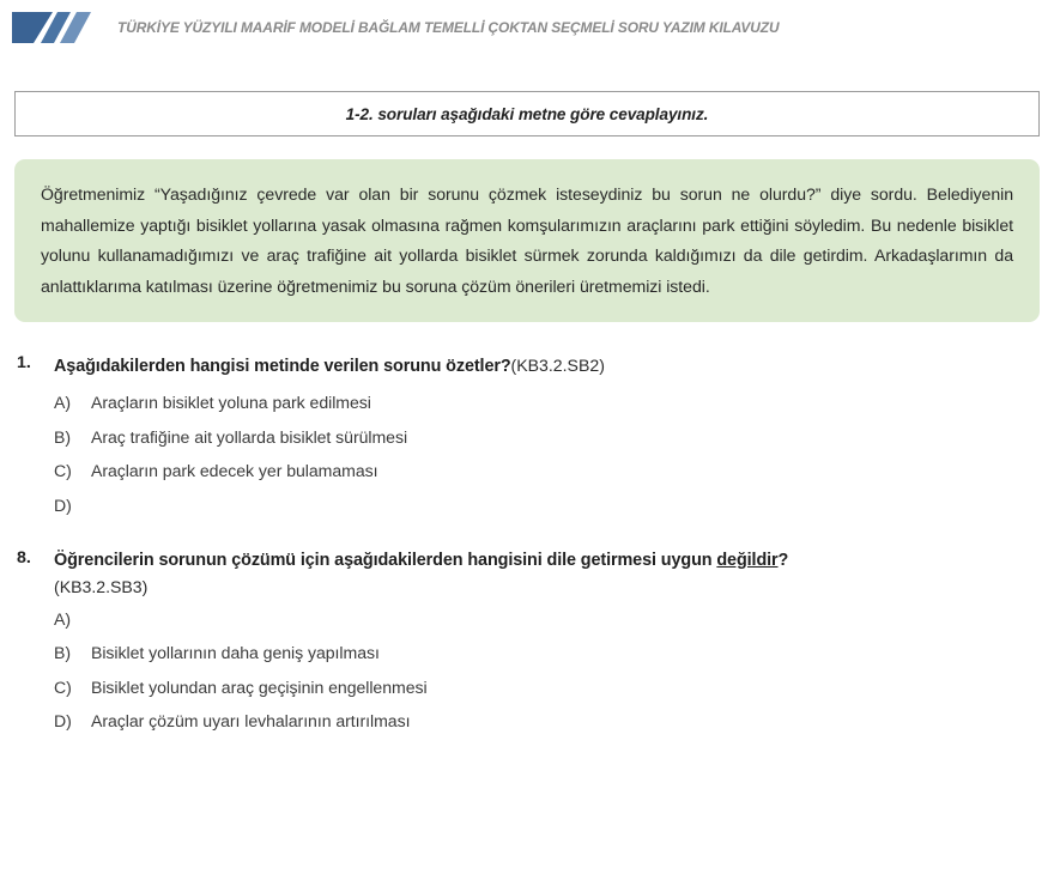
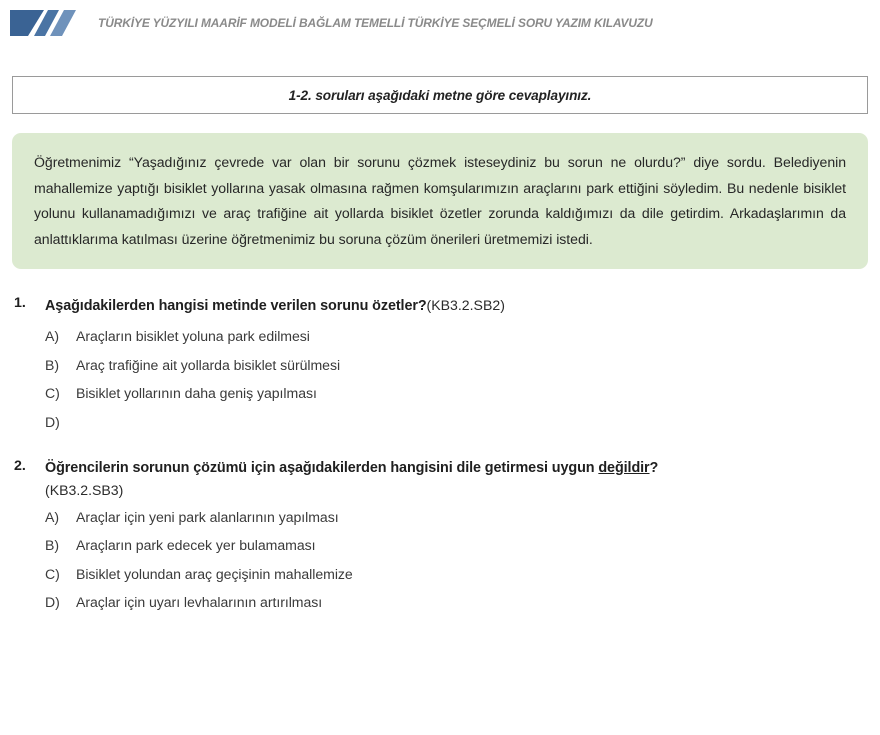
- TÜRKİYE YÜZYILI MAARİF MODELİ BAĞLAM TEMELLİ ÇOKTAN SEÇMELİ SORU YAZIM KILAVUZU
+ TÜRKİYE YÜZYILI MAARİF MODELİ BAĞLAM TEMELLİ TÜRKİYE SEÇMELİ SORU YAZIM KILAVUZU
  1-2. soruları aşağıdaki metne göre cevaplayınız.
- Öğretmenimiz “Yaşadığınız çevrede var olan bir sorunu çözmek isteseydiniz bu sorun ne olurdu?” diye sordu. Belediyenin mahallemize yaptığı bisiklet yollarına yasak olmasına rağmen komşularımızın araçlarını park ettiğini söyledim. Bu nedenle bisiklet yolunu kullanamadığımızı ve araç trafiğine ait yollarda bisiklet sürmek zorunda kaldığımızı da dile getirdim. Arkadaşlarımın da anlattıklarıma katılması üzerine öğretmenimiz bu soruna çözüm önerileri üretmemizi istedi.
+ Öğretmenimiz “Yaşadığınız çevrede var olan bir sorunu çözmek isteseydiniz bu sorun ne olurdu?” diye sordu. Belediyenin mahallemize yaptığı bisiklet yollarına yasak olmasına rağmen komşularımızın araçlarını park ettiğini söyledim. Bu nedenle bisiklet yolunu kullanamadığımızı ve araç trafiğine ait yollarda bisiklet özetler zorunda kaldığımızı da dile getirdim. Arkadaşlarımın da anlattıklarıma katılması üzerine öğretmenimiz bu soruna çözüm önerileri üretmemizi istedi.
  1.
  Aşağıdakilerden hangisi metinde verilen sorunu özetler?(KB3.2.SB2)
  A)
  Araçların bisiklet yoluna park edilmesi
  B)
  Araç trafiğine ait yollarda bisiklet sürülmesi
  C)
- Araçların park edecek yer bulamaması
+ Bisiklet yollarının daha geniş yapılması
  D)
- 8.
+ 2.
  Öğrencilerin sorunun çözümü için aşağıdakilerden hangisini dile getirmesi uygun değildir?
  (KB3.2.SB3)
  A)
+ Araçlar için yeni park alanlarının yapılması
  B)
- Bisiklet yollarının daha geniş yapılması
+ Araçların park edecek yer bulamaması
  C)
- Bisiklet yolundan araç geçişinin engellenmesi
+ Bisiklet yolundan araç geçişinin mahallemize
  D)
- Araçlar çözüm uyarı levhalarının artırılması
+ Araçlar için uyarı levhalarının artırılması
